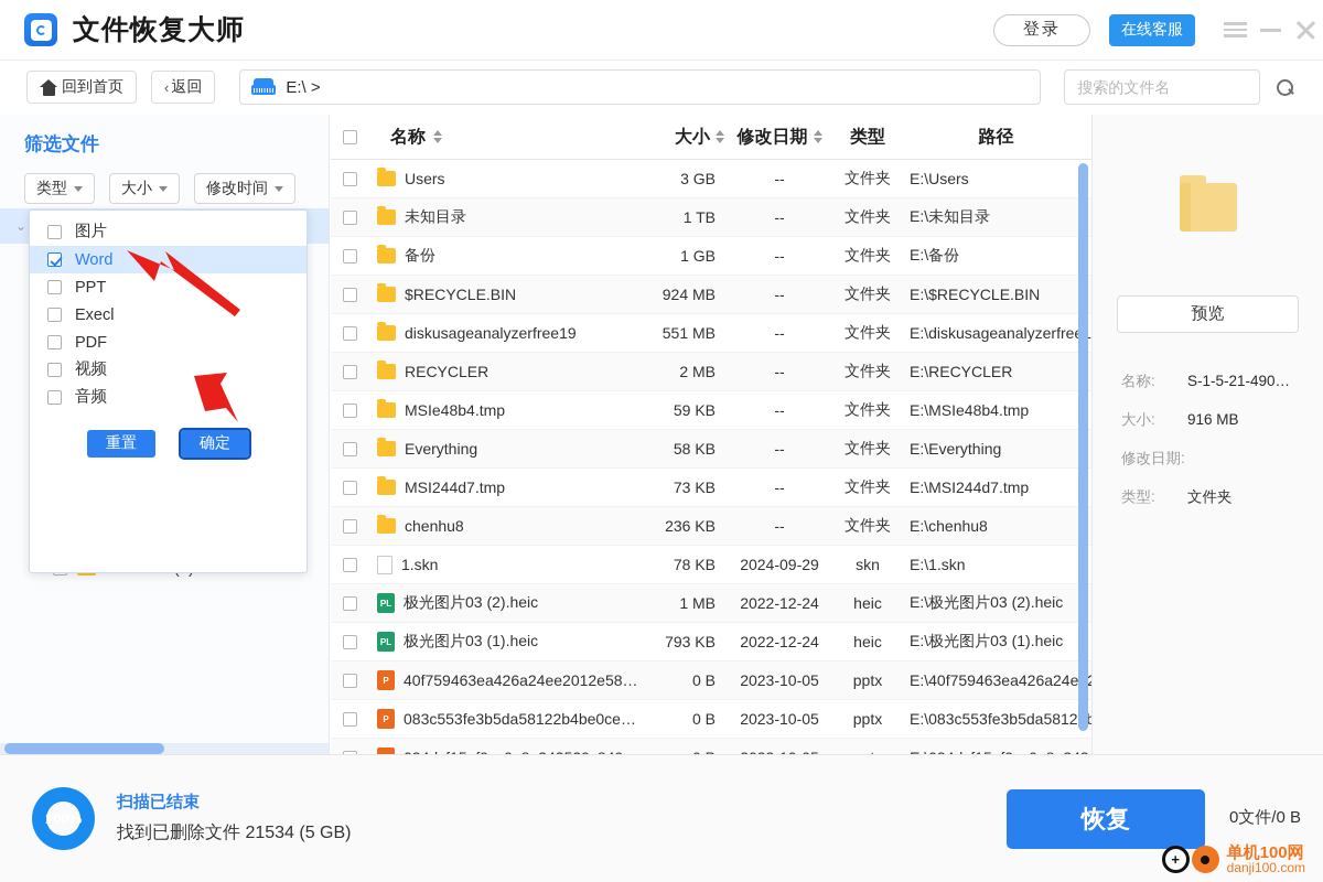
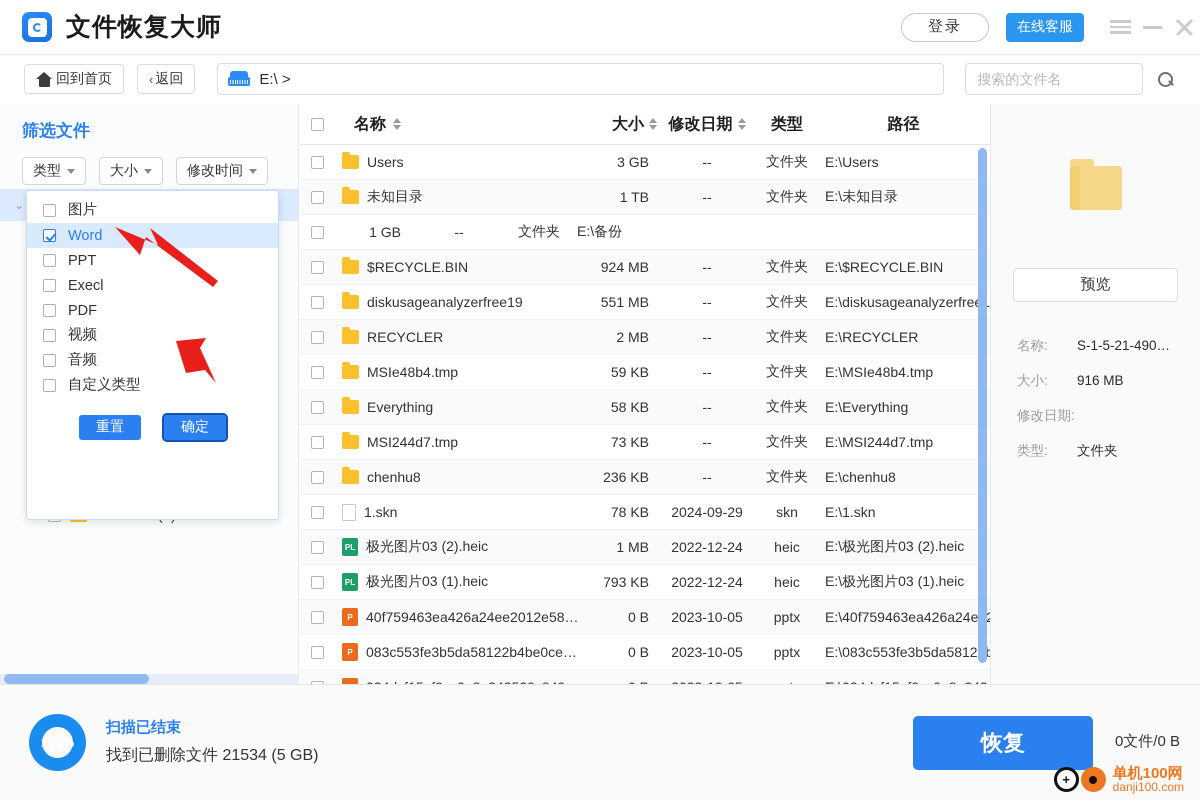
  文件恢复大师
  登录
  在线客服
  回到首页
  ‹
  返回
  E:\ >
  搜索的文件名
  筛选文件
  类型
  大小
  修改时间
  ⌄
  图片
  Word
  PPT
  Execl
  PDF
  视频
  音频
+ 自定义类型
  重置
  确定
  名称
  大小
  修改日期
  类型
  路径
  Users
  3 GB
  --
  文件夹
  E:\Users
  未知目录
  1 TB
  --
  文件夹
  E:\未知目录
- 备份
  1 GB
  --
  文件夹
  E:\备份
  $RECYCLE.BIN
  924 MB
  --
  文件夹
  E:\$RECYCLE.BIN
  diskusageanalyzerfree19
  551 MB
  --
  文件夹
  E:\diskusageanalyzerfre
  RECYCLER
  2 MB
  --
  文件夹
  E:\RECYCLER
  MSIe48b4.tmp
  59 KB
  --
  文件夹
  E:\MSIe48b4.tmp
  Everything
  58 KB
  --
  文件夹
  E:\Everything
  MSI244d7.tmp
  73 KB
  --
  文件夹
  E:\MSI244d7.tmp
  chenhu8
  236 KB
  --
  文件夹
  E:\chenhu8
  1.skn
  78 KB
  2024-09-29
  skn
  E:\1.skn
  PL
  极光图片03 (2).heic
  1 MB
  2022-12-24
  heic
  E:\极光图片03 (2).heic
  PL
  极光图片03 (1).heic
  793 KB
  2022-12-24
  heic
  E:\极光图片03 (1).heic
  P
  40f759463ea426a24ee2012e5815
  0 B
  2023-10-05
  pptx
  E:\40f759463ea426a24e
  P
  083c553fe3b5da58122b4be0ce0…
  0 B
  2023-10-05
  pptx
  E:\083c553fe3b5da5812
  预览
  名称:
  S-1-5-21-490…
  大小:
  916 MB
  修改日期:
  类型:
  文件夹
  100%
  扫描已结束
  找到已删除文件 21534 (5 GB)
  恢复
  0文件/0 B
  +
  单机100网
  danji100.com
